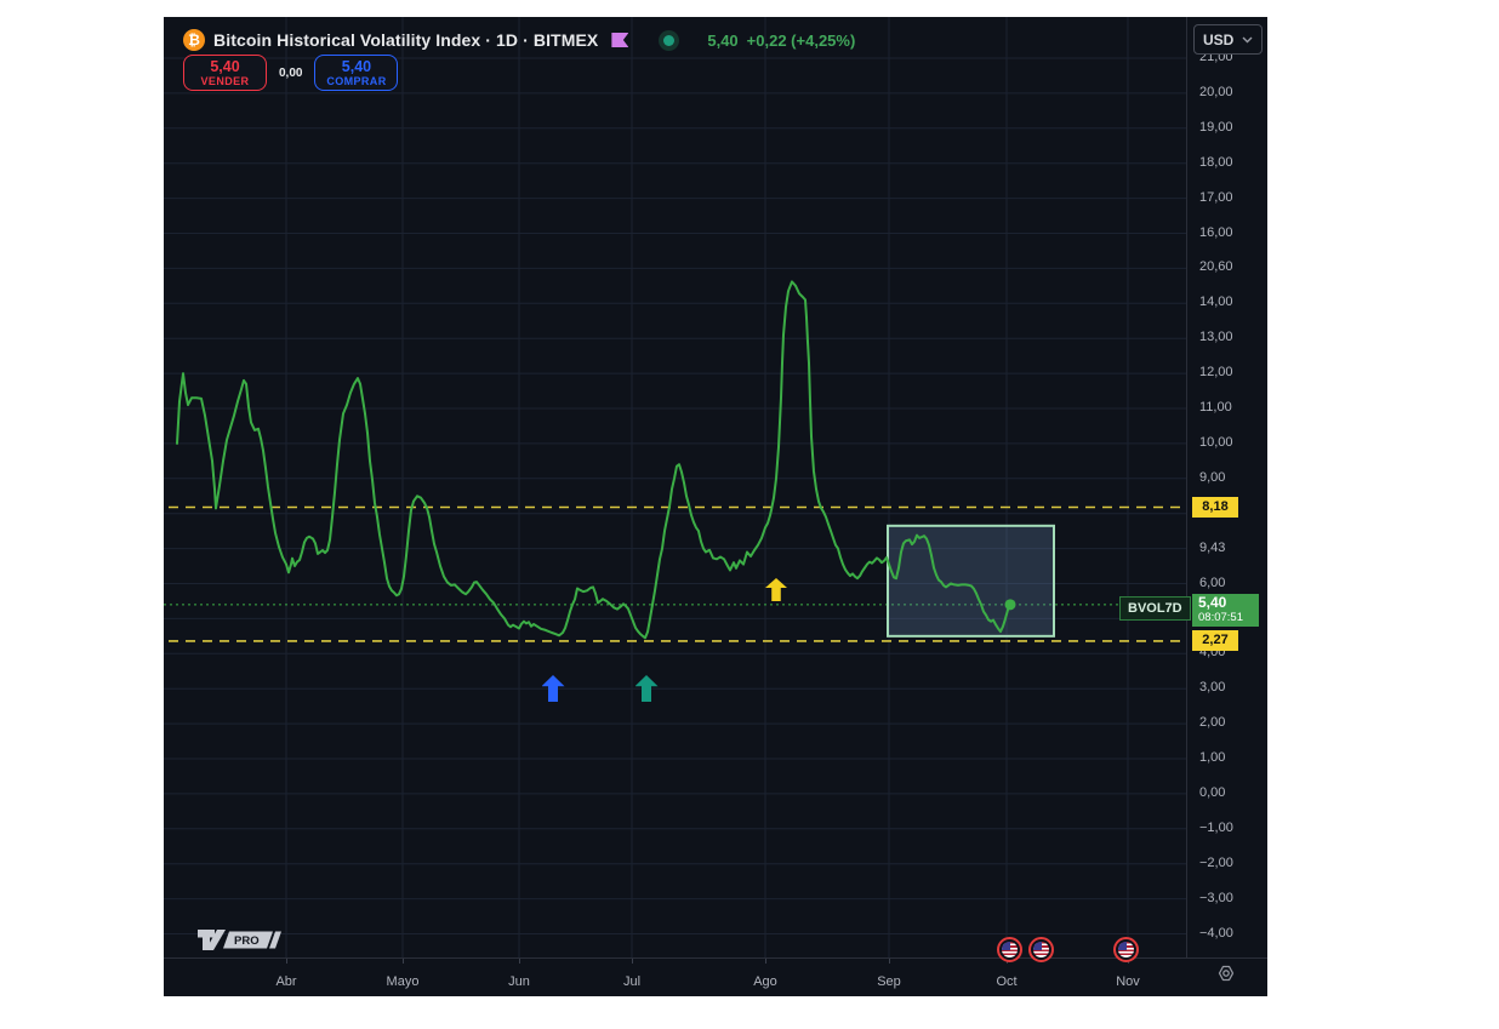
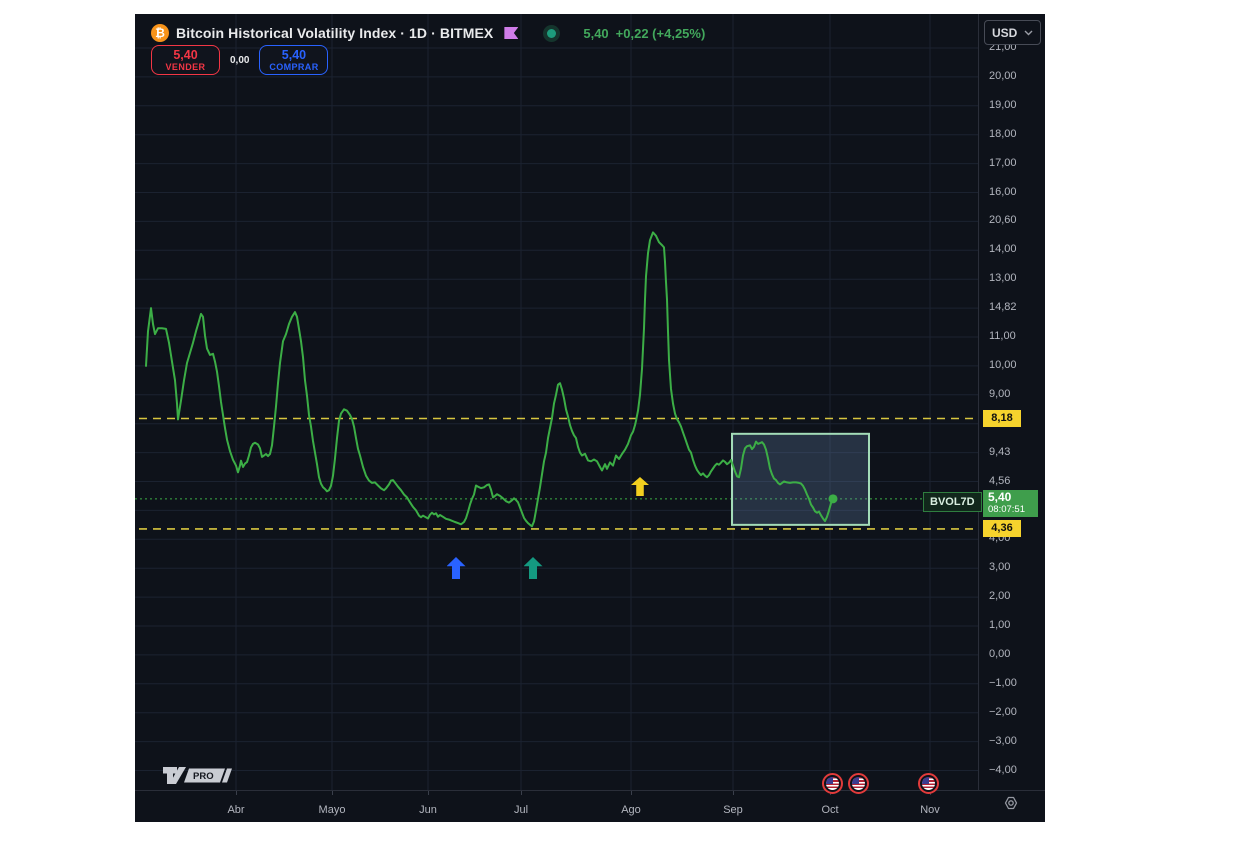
  ₿
  Bitcoin Historical Volatility Index · 1D · BITMEX
  5,40
  +0,22 (+4,25%)
  5,40
  VENDER
  0,00
  5,40
  COMPRAR
  USD
  21,00
  20,00
  19,00
  18,00
  17,00
  16,00
  20,60
  14,00
  13,00
- 12,00
+ 14,82
  11,00
  10,00
  9,00
  9,43
- 6,00
+ 4,56
  4,00
  3,00
  2,00
  1,00
  0,00
  −1,00
  −2,00
  −3,00
  −4,00
  Abr
  Mayo
  Jun
  Jul
  Ago
  Sep
  Oct
  Nov
  8,18
- 2,27
+ 4,36
  BVOL7D
  5,40
  08:07:51
  PRO
